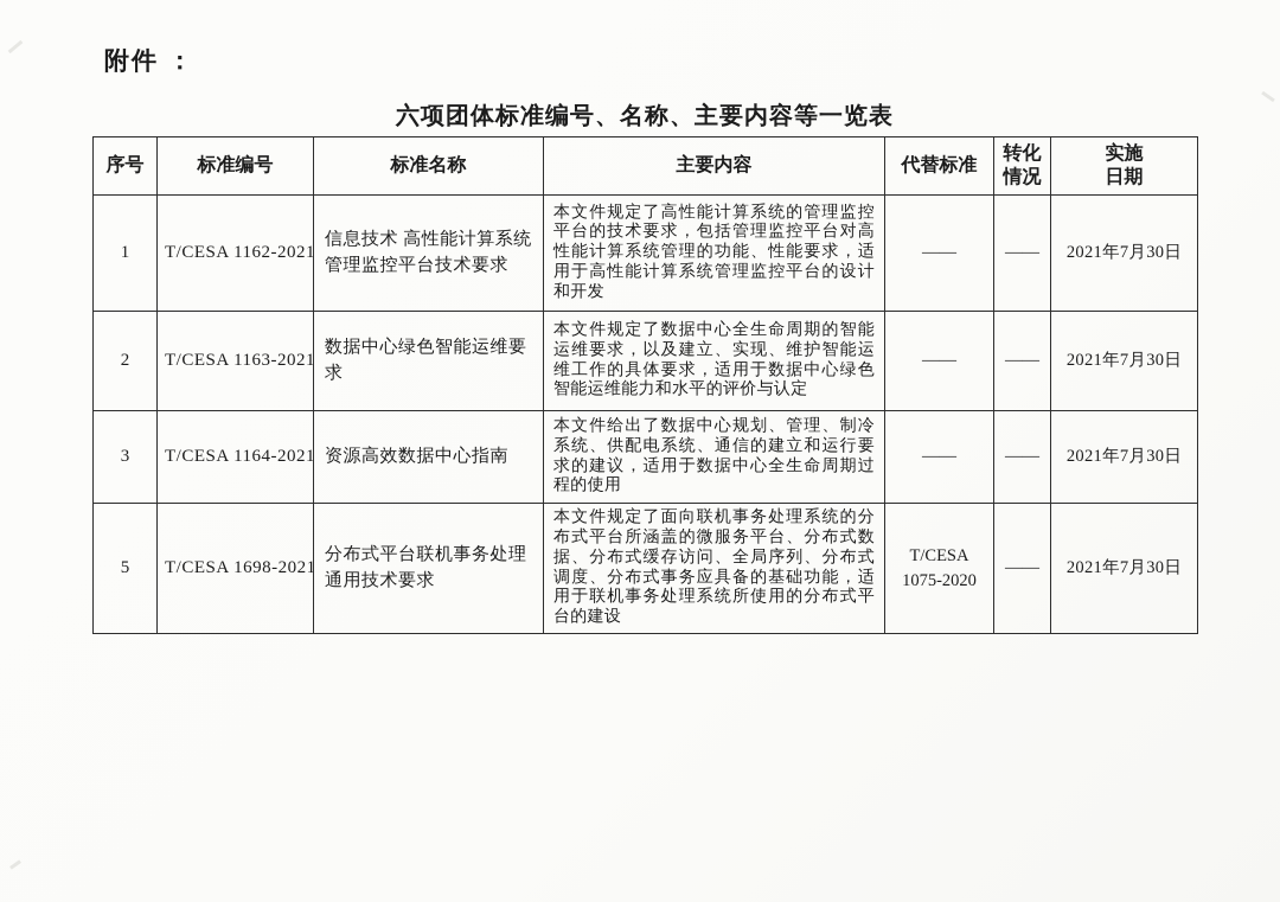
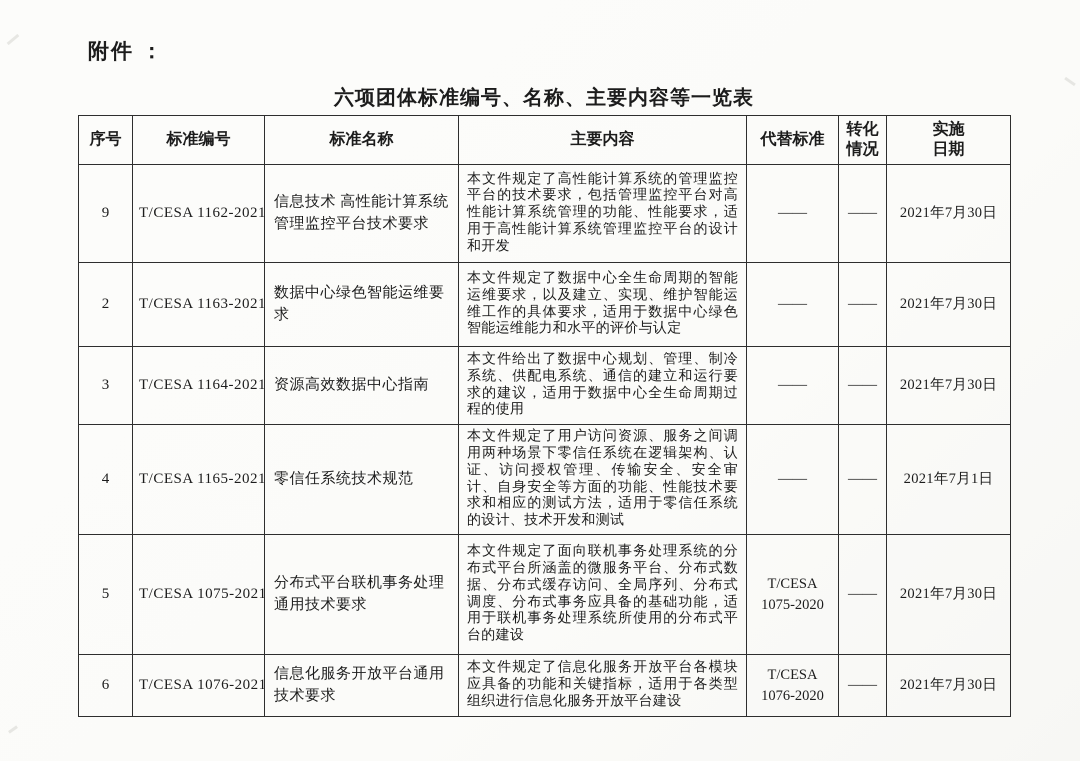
  附件 ：
  六项团体标准编号、名称、主要内容等一览表
  序号	标准编号	标准名称	主要内容	代替标准	转化 情况	实施 日期
- 1	T/CESA 1162-2021	信息技术 高性能计算系统管理监控平台技术要求	本文件规定了高性能计算系统的管理监控平台的技术要求，包括管理监控平台对高性能计算系统管理的功能、性能要求，适用于高性能计算系统管理监控平台的设计和开发	——	——	2021年7月30日
+ 9	T/CESA 1162-2021	信息技术 高性能计算系统管理监控平台技术要求	本文件规定了高性能计算系统的管理监控平台的技术要求，包括管理监控平台对高性能计算系统管理的功能、性能要求，适用于高性能计算系统管理监控平台的设计和开发	——	——	2021年7月30日
  2	T/CESA 1163-2021	数据中心绿色智能运维要求	本文件规定了数据中心全生命周期的智能运维要求，以及建立、实现、维护智能运维工作的具体要求，适用于数据中心绿色智能运维能力和水平的评价与认定	——	——	2021年7月30日
  3	T/CESA 1164-2021	资源高效数据中心指南	本文件给出了数据中心规划、管理、制冷系统、供配电系统、通信的建立和运行要求的建议，适用于数据中心全生命周期过程的使用	——	——	2021年7月30日
+ 4	T/CESA 1165-2021	零信任系统技术规范	本文件规定了用户访问资源、服务之间调用两种场景下零信任系统在逻辑架构、认证、访问授权管理、传输安全、安全审计、自身安全等方面的功能、性能技术要求和相应的测试方法，适用于零信任系统的设计、技术开发和测试	——	——	2021年7月1日
- 5	T/CESA 1698-2021	分布式平台联机事务处理通用技术要求	本文件规定了面向联机事务处理系统的分布式平台所涵盖的微服务平台、分布式数据、分布式缓存访问、全局序列、分布式调度、分布式事务应具备的基础功能，适用于联机事务处理系统所使用的分布式平台的建设	T/CESA 1075-2020	——	2021年7月30日
+ 5	T/CESA 1075-2021	分布式平台联机事务处理通用技术要求	本文件规定了面向联机事务处理系统的分布式平台所涵盖的微服务平台、分布式数据、分布式缓存访问、全局序列、分布式调度、分布式事务应具备的基础功能，适用于联机事务处理系统所使用的分布式平台的建设	T/CESA 1075-2020	——	2021年7月30日
+ 6	T/CESA 1076-2021	信息化服务开放平台通用技术要求	本文件规定了信息化服务开放平台各模块应具备的功能和关键指标，适用于各类型组织进行信息化服务开放平台建设	T/CESA 1076-2020	——	2021年7月30日
